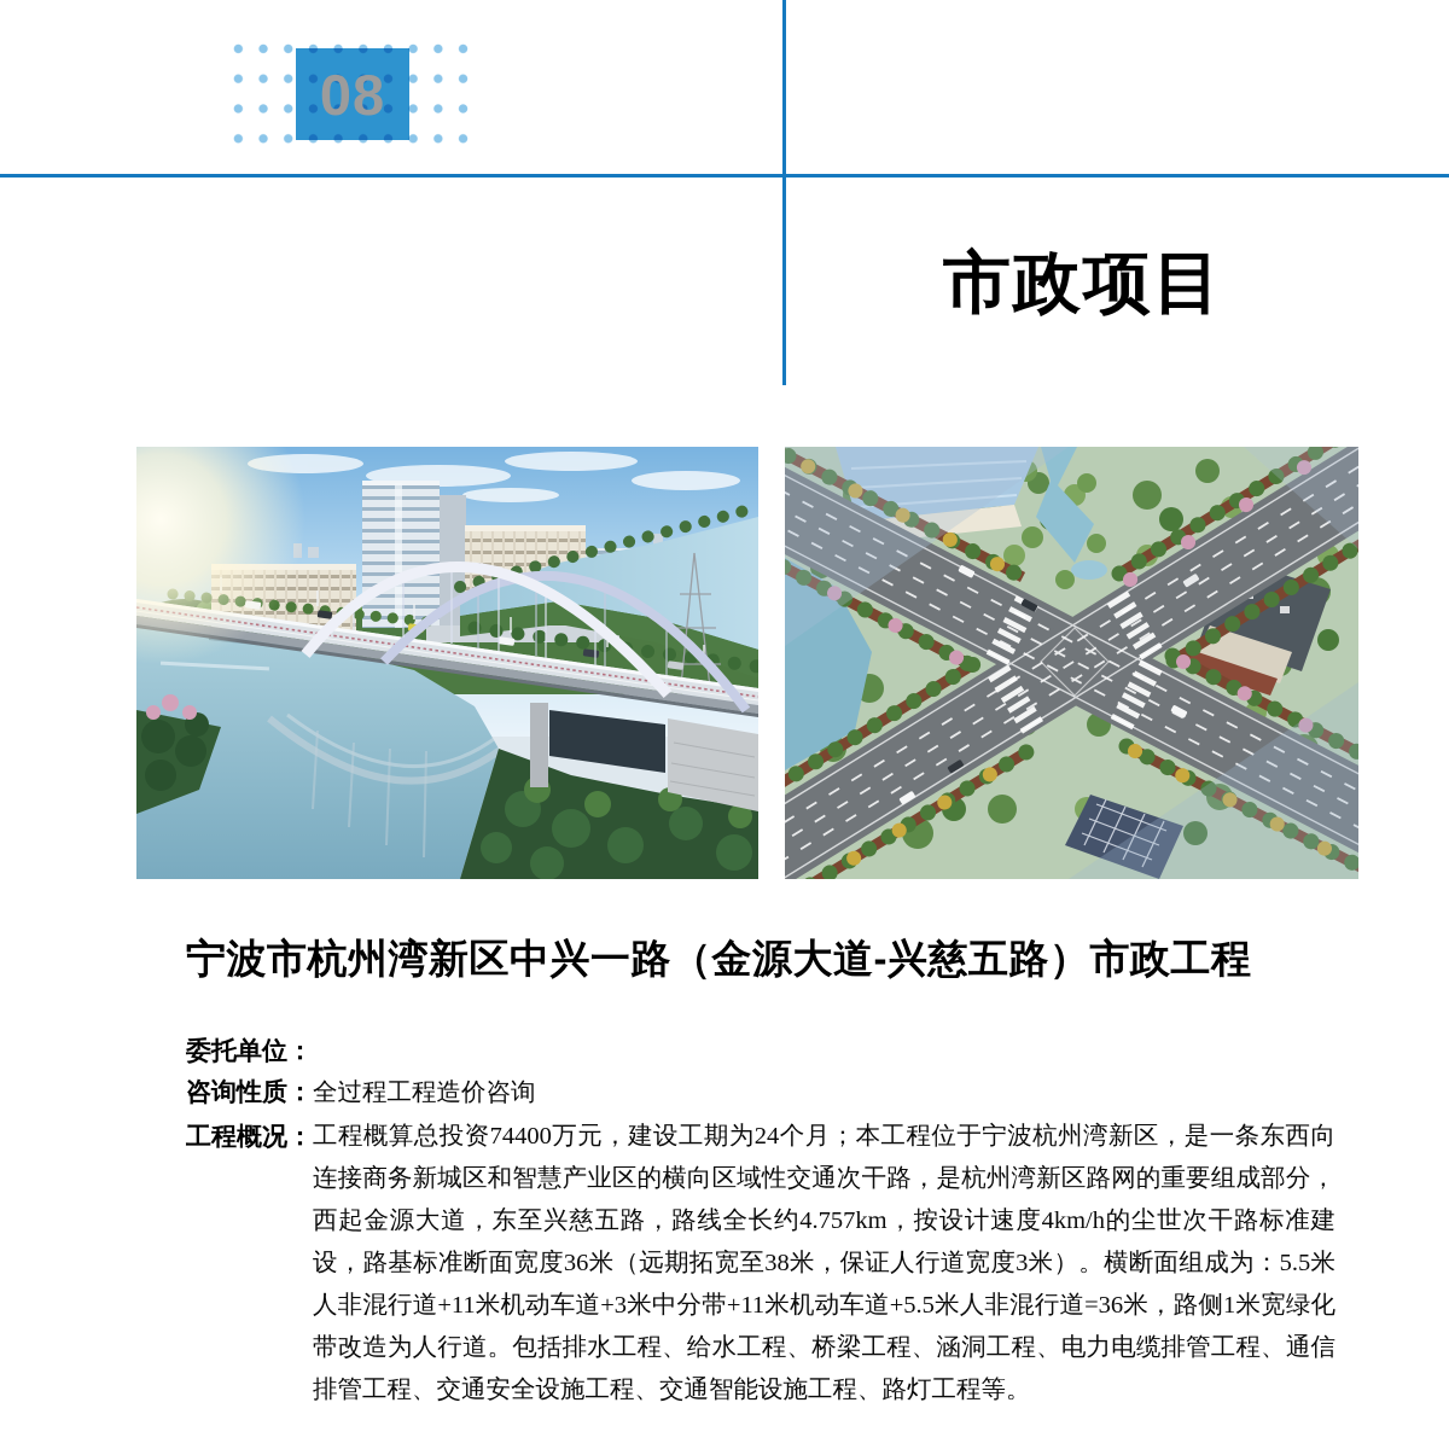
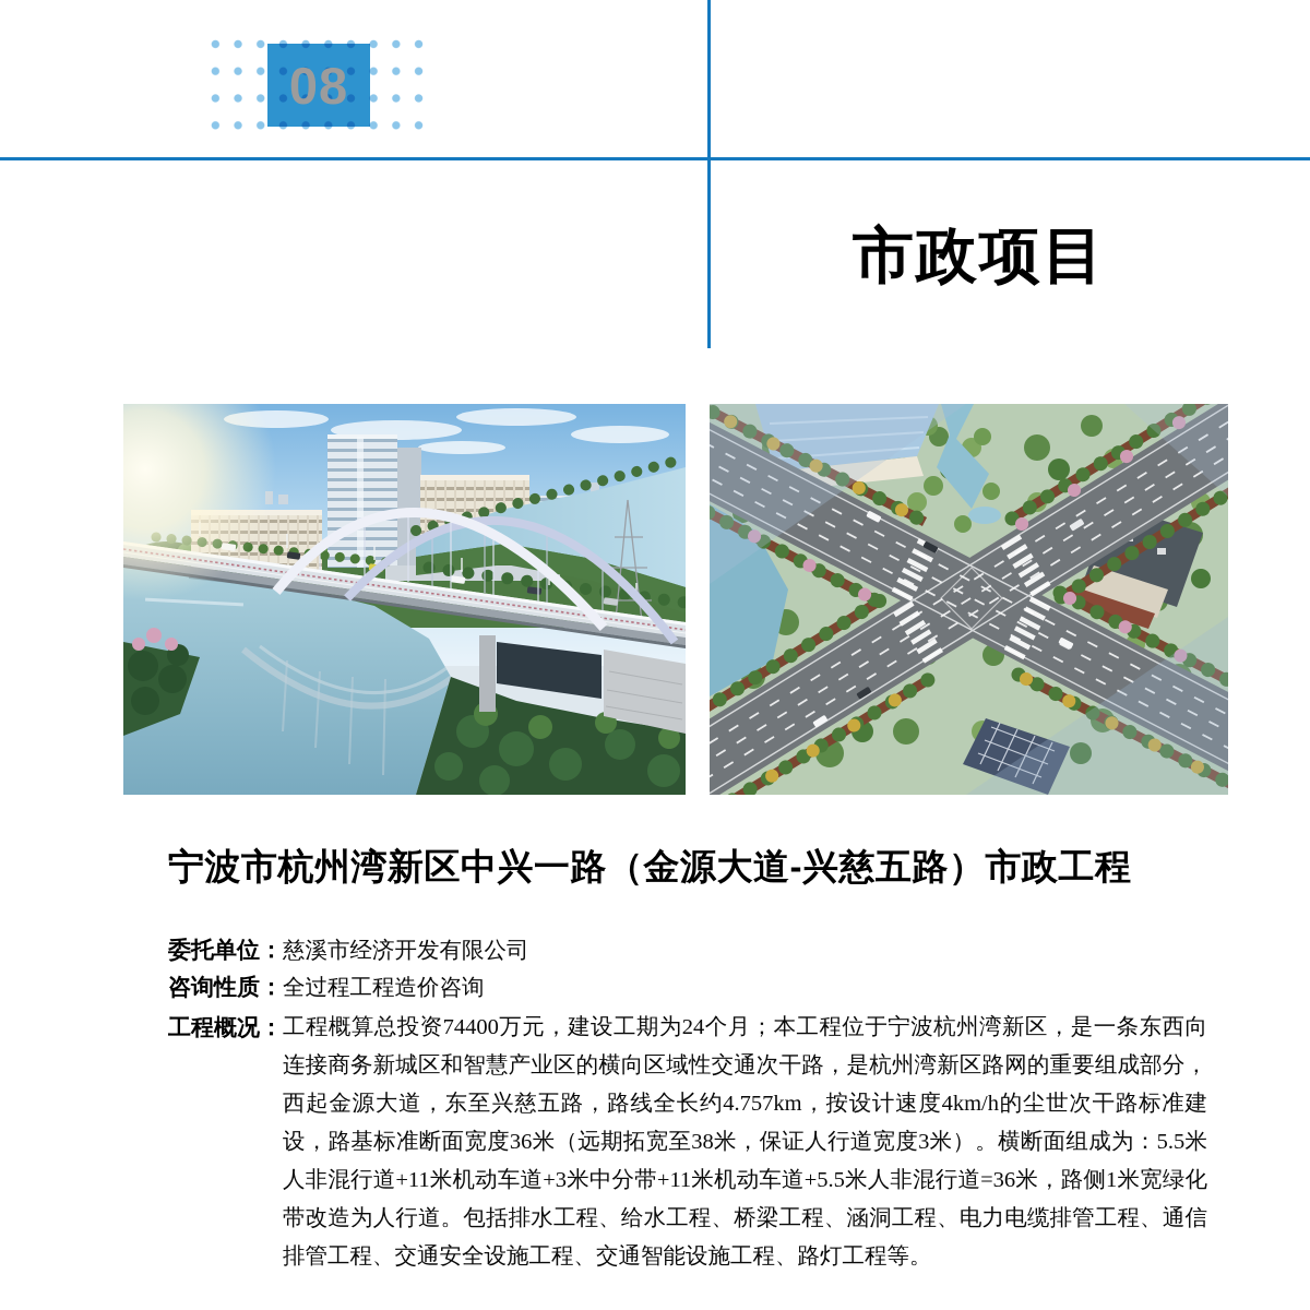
  08
  市政项目
  宁波市杭州湾新区中兴一路（金源大道-兴慈五路）市政工程
  委托单位
  ：
+ 慈溪市经济开发有限公司
  咨询性质
  ：
  全过程工程造价咨询
  工程概况
  ：
  工程概算总投资74400万元，建设工期为24个月；本工程位于宁波杭州湾新区，是一条东西向连接商务新城区和智慧产业区的横向区域性交通次干路，是杭州湾新区路网的重要组成部分，西起金源大道，东至兴慈五路，路线全长约4.757km，按设计速度4km/h的尘世次干路标准建设，路基标准断面宽度36米（远期拓宽至38米，保证人行道宽度3米）。横断面组成为：5.5米人非混行道+11米机动车道+3米中分带+11米机动车道+5.5米人非混行道=36米，路侧1米宽绿化带改造为人行道。包括排水工程、给水工程、桥梁工程、涵洞工程、电力电缆排管工程、通信排管工程、交通安全设施工程、交通智能设施工程、路灯工程等。
